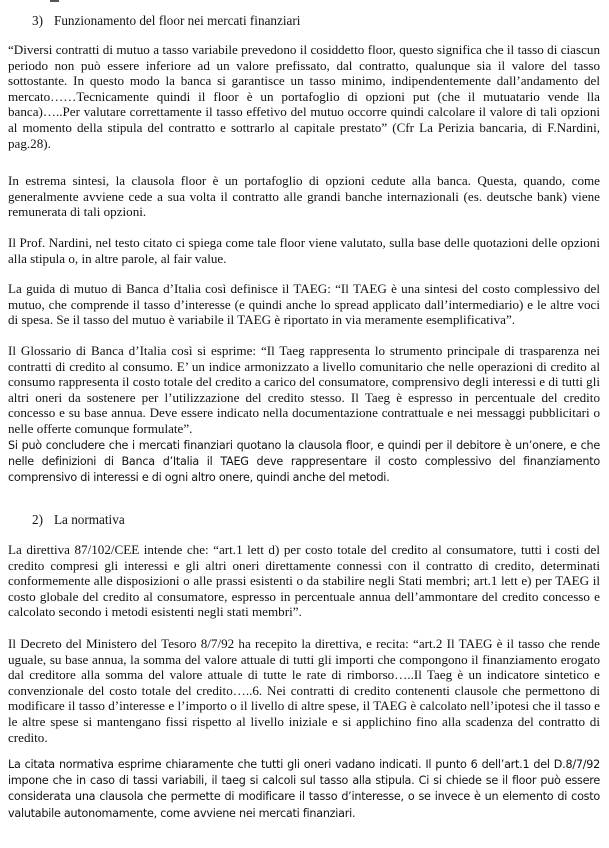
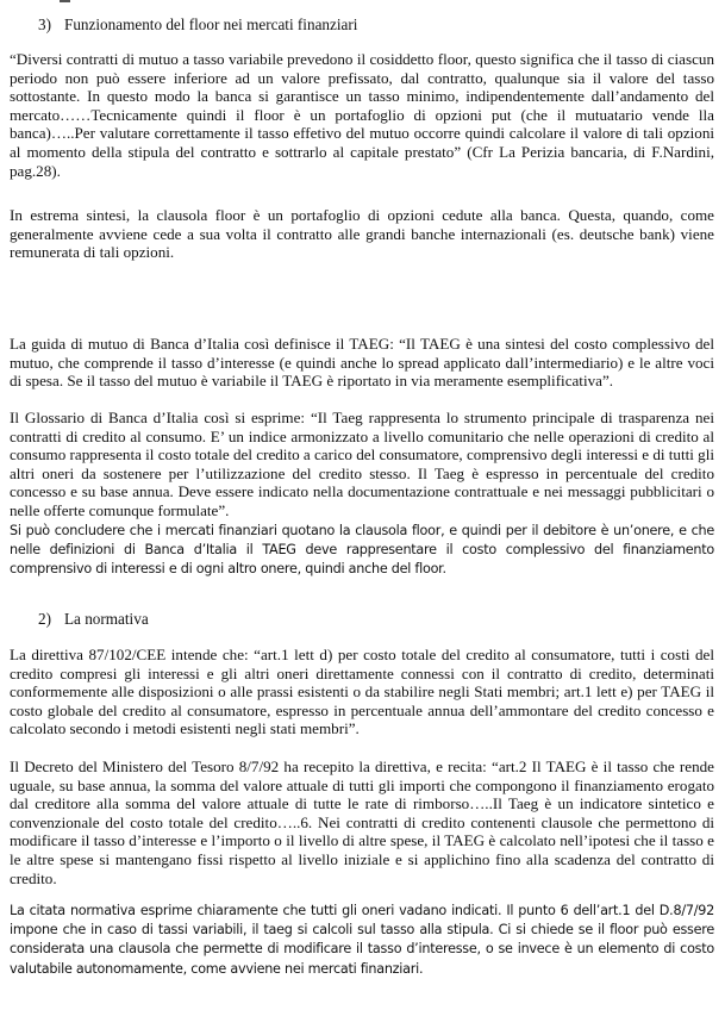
  3) Funzionamento del floor nei mercati finanziari
  “Diversi contratti di mutuo a tasso variabile prevedono il cosiddetto floor, questo significa che il tasso di ciascun periodo non può essere inferiore ad un valore prefissato, dal contratto, qualunque sia il valore del tasso sottostante. In questo modo la banca si garantisce un tasso minimo, indipendentemente dall’andamento del mercato……Tecnicamente quindi il floor è un portafoglio di opzioni put (che il mutuatario vende lla banca)…..Per valutare correttamente il tasso effetivo del mutuo occorre quindi calcolare il valore di tali opzioni al momento della stipula del contratto e sottrarlo al capitale prestato” (Cfr La Perizia bancaria, di F.Nardini, pag.28).
  In estrema sintesi, la clausola floor è un portafoglio di opzioni cedute alla banca. Questa, quando, come generalmente avviene cede a sua volta il contratto alle grandi banche internazionali (es. deutsche bank) viene remunerata di tali opzioni.
- Il Prof. Nardini, nel testo citato ci spiega come tale floor viene valutato, sulla base delle quotazioni delle opzioni alla stipula o, in altre parole, al fair value.
  La guida di mutuo di Banca d’Italia così definisce il TAEG: “Il TAEG è una sintesi del costo complessivo del mutuo, che comprende il tasso d’interesse (e quindi anche lo spread applicato dall’intermediario) e le altre voci di spesa. Se il tasso del mutuo è variabile il TAEG è riportato in via meramente esemplificativa”.
  Il Glossario di Banca d’Italia così si esprime: “Il Taeg rappresenta lo strumento principale di trasparenza nei contratti di credito al consumo. E’ un indice armonizzato a livello comunitario che nelle operazioni di credito al consumo rappresenta il costo totale del credito a carico del consumatore, comprensivo degli interessi e di tutti gli altri oneri da sostenere per l’utilizzazione del credito stesso. Il Taeg è espresso in percentuale del credito concesso e su base annua. Deve essere indicato nella documentazione contrattuale e nei messaggi pubblicitari o nelle offerte comunque formulate”.
- Si può concludere che i mercati finanziari quotano la clausola floor, e quindi per il debitore è un’onere, e che nelle definizioni di Banca d’Italia il TAEG deve rappresentare il costo complessivo del finanziamento comprensivo di interessi e di ogni altro onere, quindi anche del metodi.
+ Si può concludere che i mercati finanziari quotano la clausola floor, e quindi per il debitore è un’onere, e che nelle definizioni di Banca d’Italia il TAEG deve rappresentare il costo complessivo del finanziamento comprensivo di interessi e di ogni altro onere, quindi anche del floor.
  2) La normativa
  La direttiva 87/102/CEE intende che: “art.1 lett d) per costo totale del credito al consumatore, tutti i costi del credito compresi gli interessi e gli altri oneri direttamente connessi con il contratto di credito, determinati conformemente alle disposizioni o alle prassi esistenti o da stabilire negli Stati membri; art.1 lett e) per TAEG il costo globale del credito al consumatore, espresso in percentuale annua dell’ammontare del credito concesso e calcolato secondo i metodi esistenti negli stati membri”.
  Il Decreto del Ministero del Tesoro 8/7/92 ha recepito la direttiva, e recita: “art.2 Il TAEG è il tasso che rende uguale, su base annua, la somma del valore attuale di tutti gli importi che compongono il finanziamento erogato dal creditore alla somma del valore attuale di tutte le rate di rimborso…..Il Taeg è un indicatore sintetico e convenzionale del costo totale del credito…..6. Nei contratti di credito contenenti clausole che permettono di modificare il tasso d’interesse e l’importo o il livello di altre spese, il TAEG è calcolato nell’ipotesi che il tasso e le altre spese si mantengano fissi rispetto al livello iniziale e si applichino fino alla scadenza del contratto di credito.
  La citata normativa esprime chiaramente che tutti gli oneri vadano indicati. Il punto 6 dell’art.1 del D.8/7/92 impone che in caso di tassi variabili, il taeg si calcoli sul tasso alla stipula. Ci si chiede se il floor può essere considerata una clausola che permette di modificare il tasso d’interesse, o se invece è un elemento di costo valutabile autonomamente, come avviene nei mercati finanziari.
